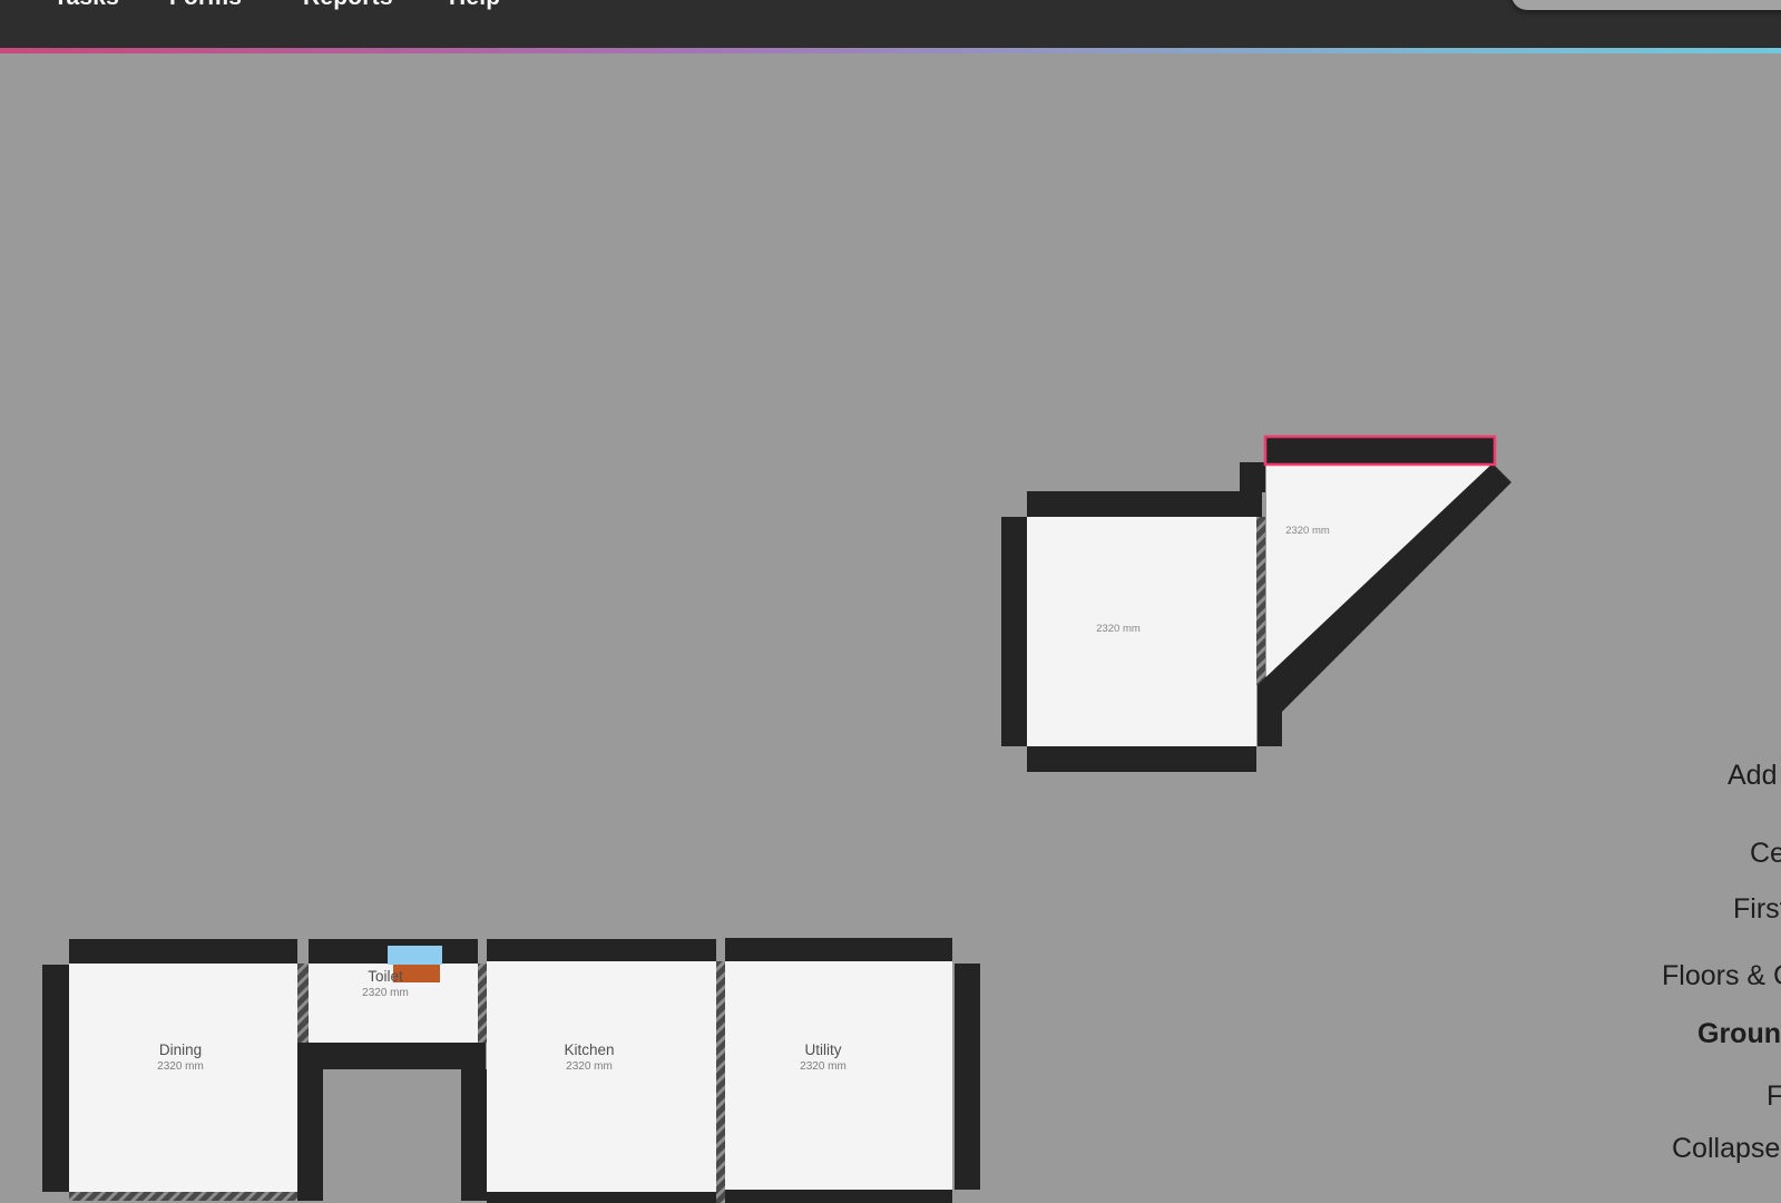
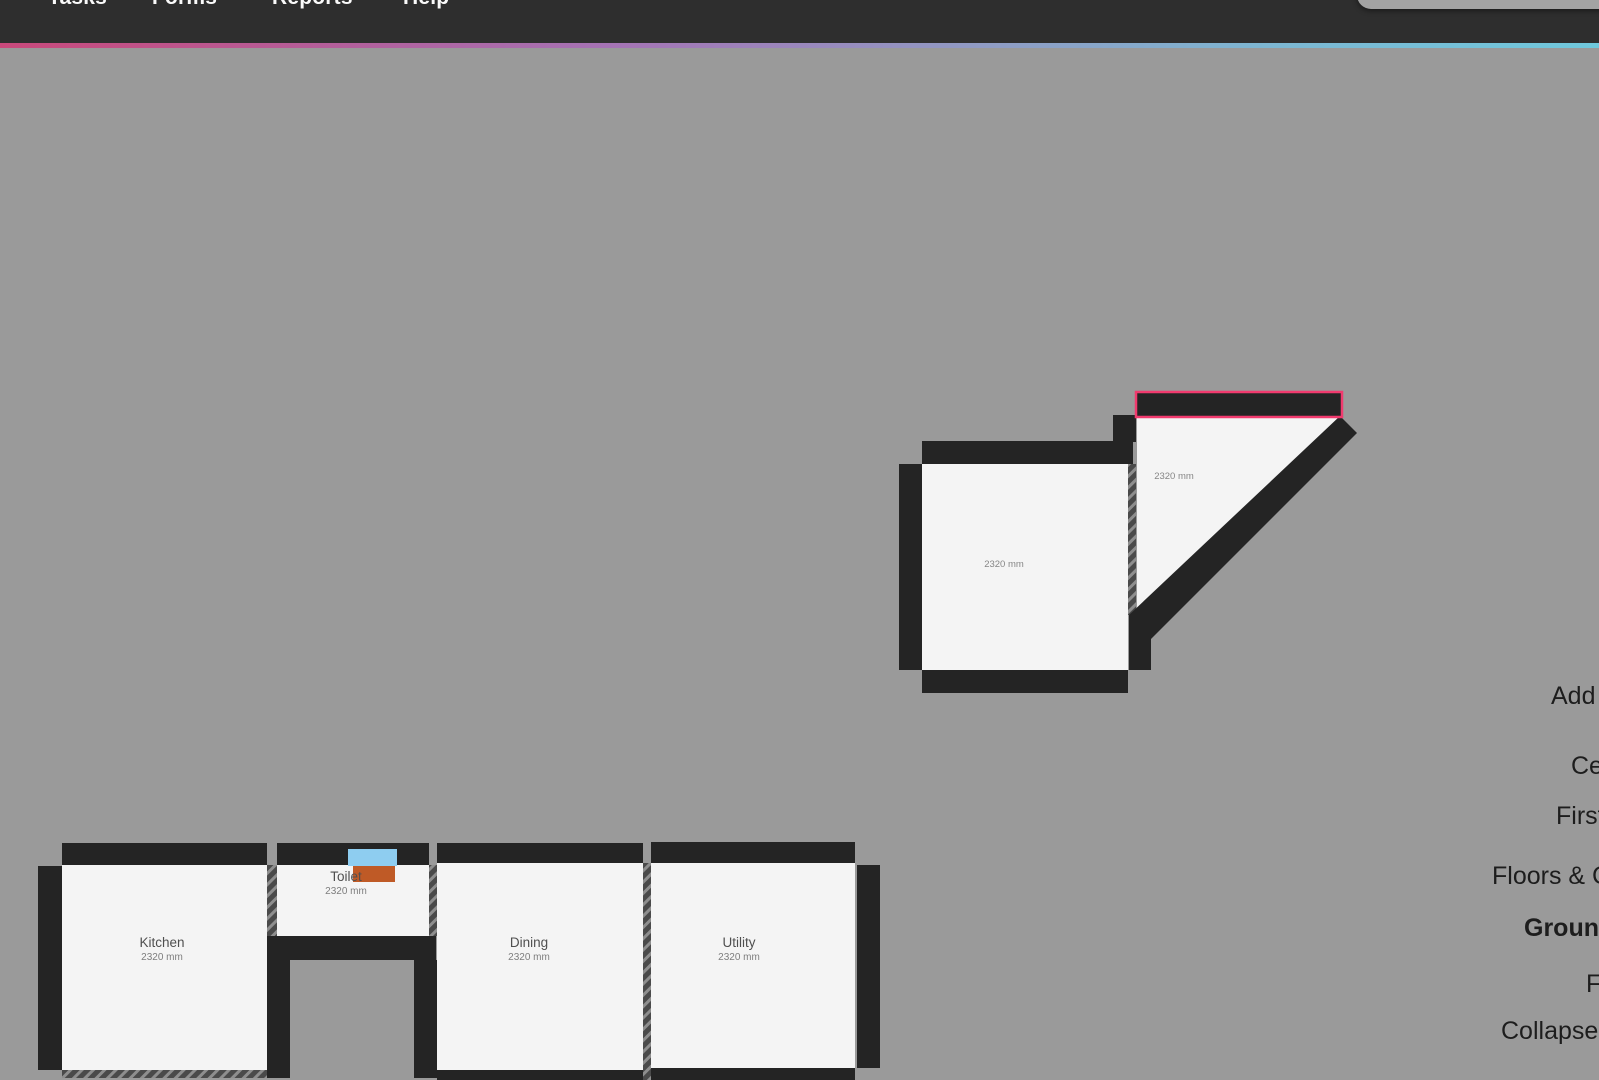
  2320 mm
  2320 mm
- Dining
+ Kitchen
  2320 mm
  Toilet
  2320 mm
- Kitchen
+ Dining
  2320 mm
  Utility
  2320 mm
  Add
  Firs
  Floors &
  Groun
  F
  Collapse
